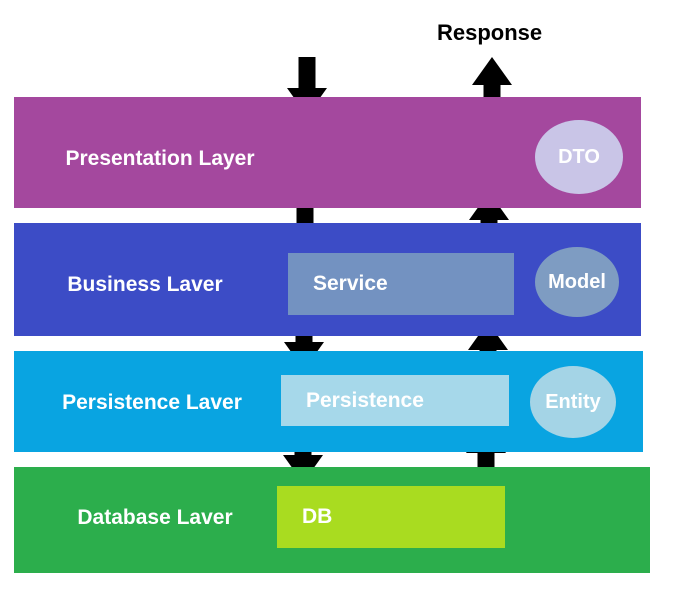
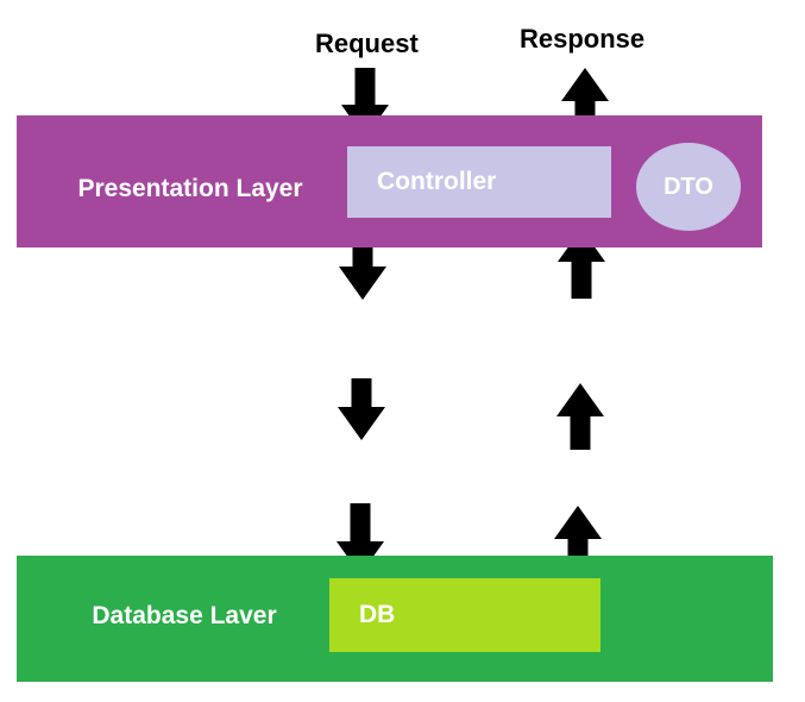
+ Request
  Response
  Presentation Layer
+ Controller
  DTO
- Business Laver
- Service
- Model
- Persistence Laver
- Persistence
- Entity
  Database Laver
  DB
